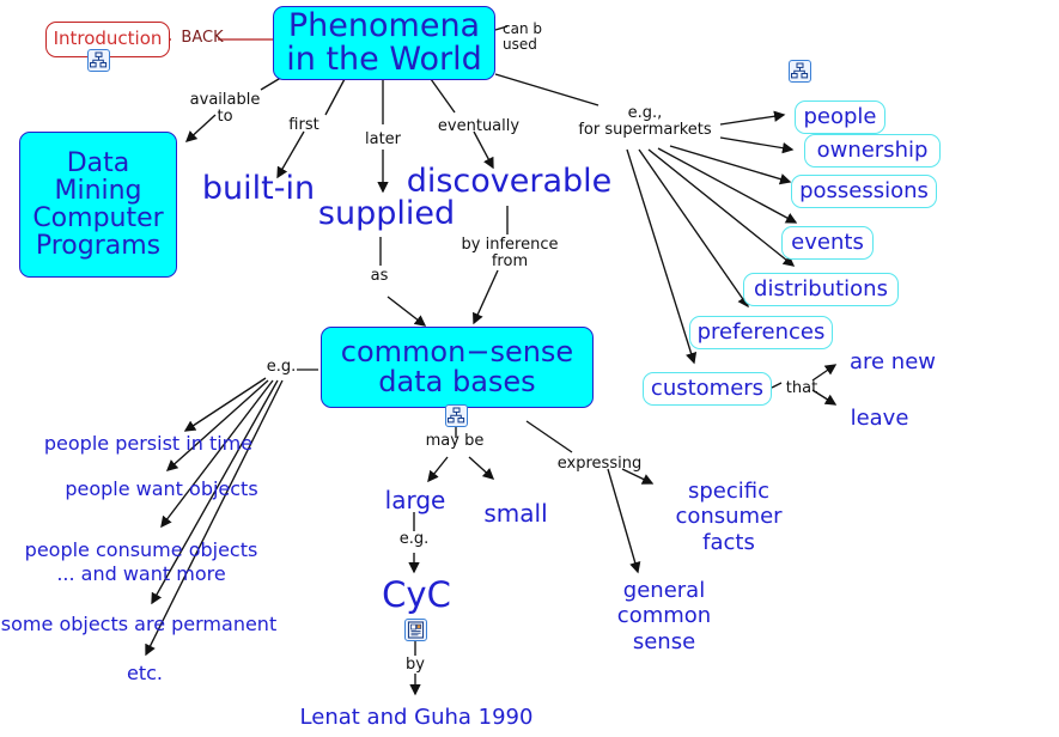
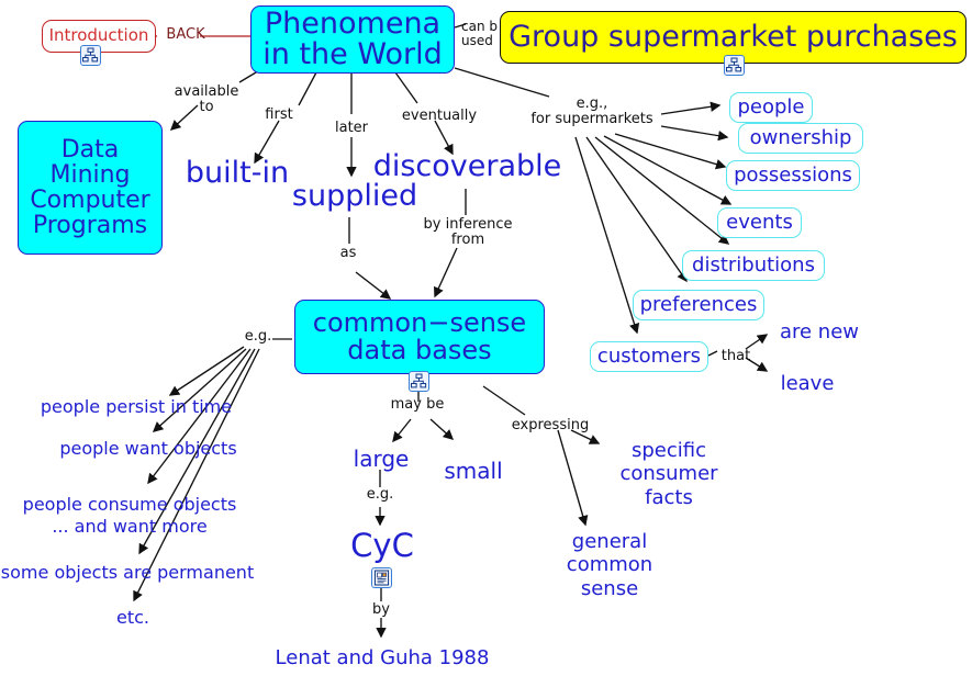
  Introduction
  Phenomena
  in the World
+ Group supermarket purchases
  Data
  Mining
  Computer
  Programs
  built-in
  supplied
  discoverable
  common−sense
  data bases
  people
  ownership
  possessions
  events
  distributions
  preferences
  customers
  are new
  leave
  people persist in time
  people want objects
  people consume objects
  ... and want more
  some objects are permanent
  etc.
  large
  small
  CyC
- Lenat and Guha 1990
+ Lenat and Guha 1988
  specific
  consumer
  facts
  general
  common
  sense
  BACK
  can b
  used
  available
  to
  first
  later
  eventually
  e.g.,
  for supermarkets
  as
  by inference
  from
  e.g.
  may be
  expressing
  e.g.
  by
  that
